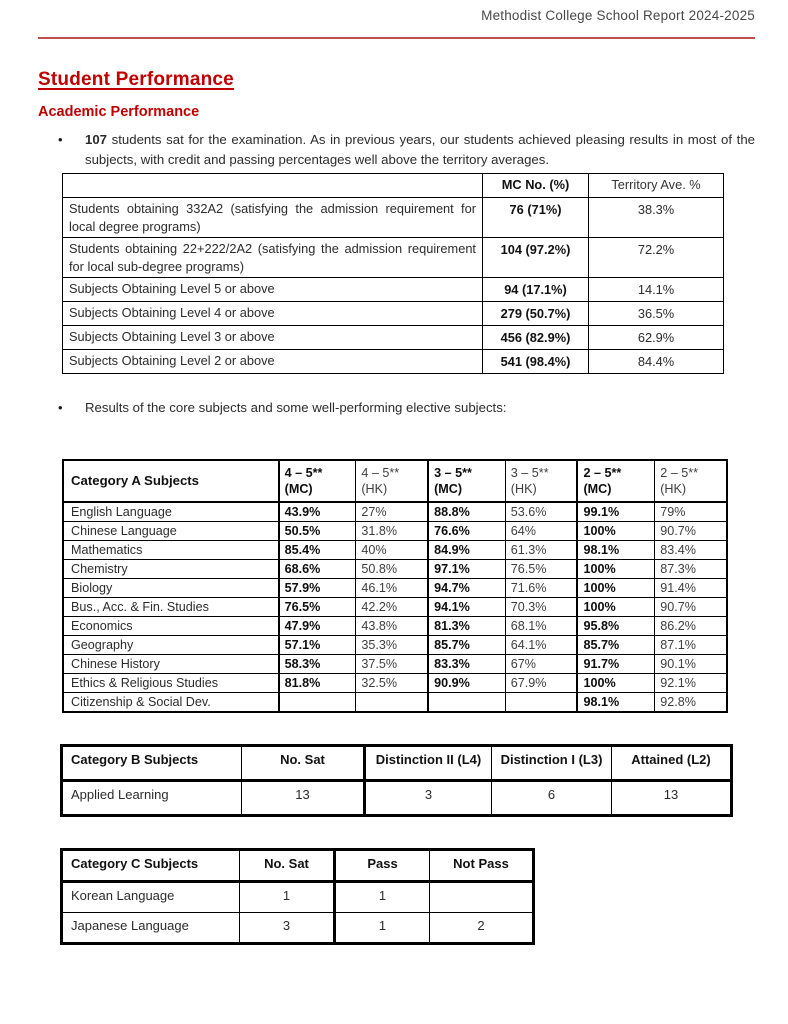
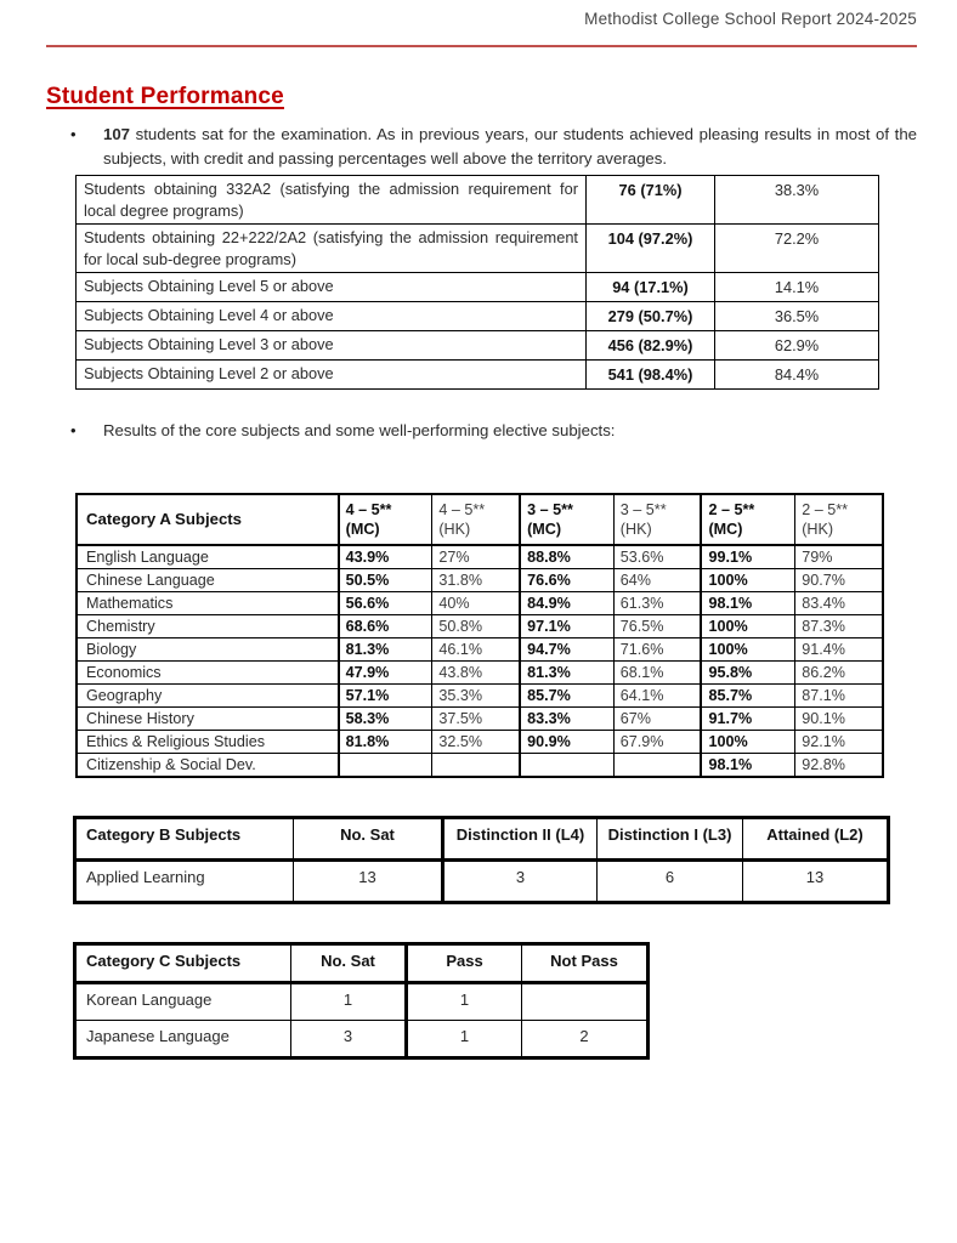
  Methodist College School Report 2024-2025
  Student Performance
- Academic Performance
  •
  107 students sat for the examination. As in previous years, our students achieved pleasing results in most of the subjects, with credit and passing percentages well above the territory averages.
- 	MC No. (%)	Territory Ave. %
  Students obtaining 332A2 (satisfying the admission requirement for local degree programs)	76 (71%)	38.3%
  Students obtaining 22+222/2A2 (satisfying the admission requirement for local sub-degree programs)	104 (97.2%)	72.2%
  Subjects Obtaining Level 5 or above	94 (17.1%)	14.1%
  Subjects Obtaining Level 4 or above	279 (50.7%)	36.5%
  Subjects Obtaining Level 3 or above	456 (82.9%)	62.9%
  Subjects Obtaining Level 2 or above	541 (98.4%)	84.4%
  •
  Results of the core subjects and some well-performing elective subjects:
  Category A Subjects	4 – 5**(MC)	4 – 5**(HK)	3 – 5**(MC)	3 – 5**(HK)	2 – 5**(MC)	2 – 5**(HK)
  English Language	43.9%	27%	88.8%	53.6%	99.1%	79%
  Chinese Language	50.5%	31.8%	76.6%	64%	100%	90.7%
- Mathematics	85.4%	40%	84.9%	61.3%	98.1%	83.4%
+ Mathematics	56.6%	40%	84.9%	61.3%	98.1%	83.4%
  Chemistry	68.6%	50.8%	97.1%	76.5%	100%	87.3%
- Biology	57.9%	46.1%	94.7%	71.6%	100%	91.4%
+ Biology	81.3%	46.1%	94.7%	71.6%	100%	91.4%
- Bus., Acc. & Fin. Studies	76.5%	42.2%	94.1%	70.3%	100%	90.7%
  Economics	47.9%	43.8%	81.3%	68.1%	95.8%	86.2%
  Geography	57.1%	35.3%	85.7%	64.1%	85.7%	87.1%
  Chinese History	58.3%	37.5%	83.3%	67%	91.7%	90.1%
  Ethics & Religious Studies	81.8%	32.5%	90.9%	67.9%	100%	92.1%
  Citizenship & Social Dev.					98.1%	92.8%
  Category B Subjects	No. Sat	Distinction II (L4)	Distinction I (L3)	Attained (L2)
  Applied Learning	13	3	6	13
  Category C Subjects	No. Sat	Pass	Not Pass
  Korean Language	1	1
  Japanese Language	3	1	2
